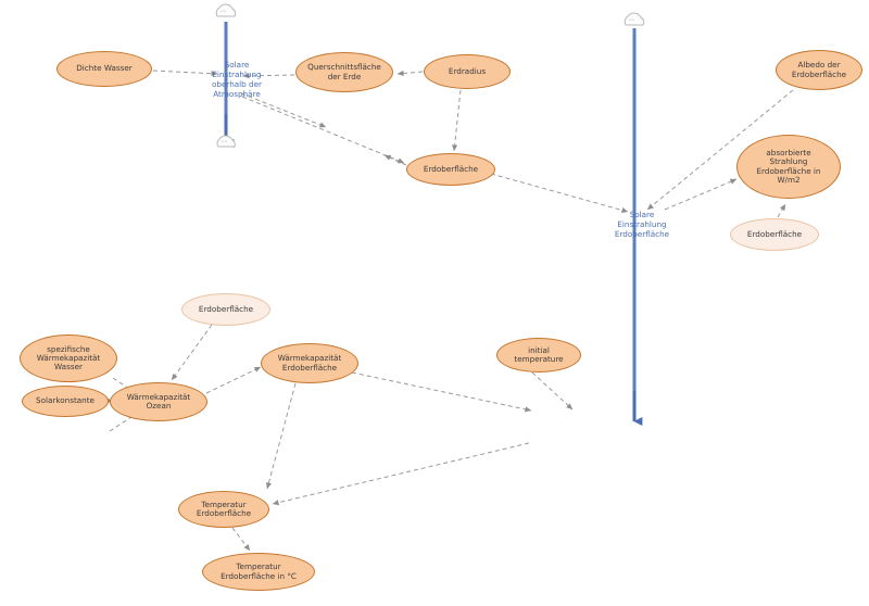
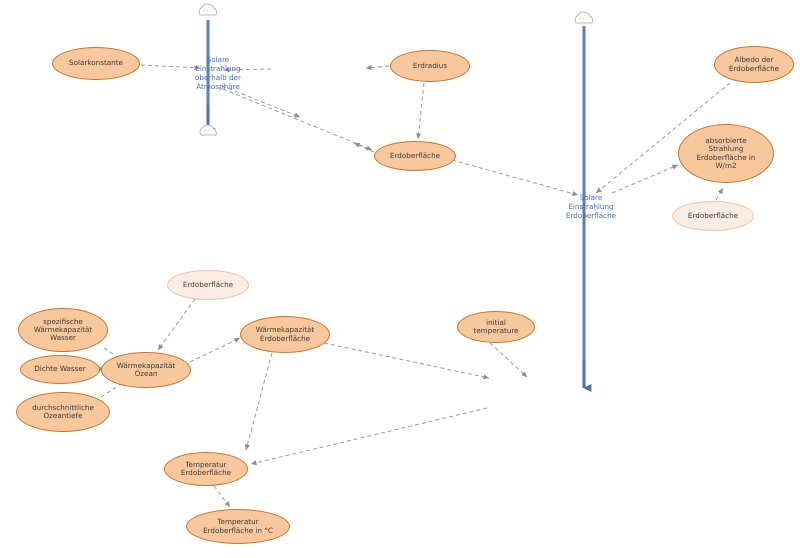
- Dichte Wasser
+ Solarkonstante
- Querschnittsfläche
- der Erde
  Erdradius
  Albedo der
  Erdoberfläche
  Erdoberfläche
  absorbierte
  Strahlung
  Erdoberfläche in
  W/m2
  Erdoberfläche
  Erdoberfläche
  spezifische
  Wärmekapazität
  Wasser
- Solarkonstante
+ Dichte Wasser
+ durchschnittliche
+ Ozeantiefe
  Wärmekapazität
  Ozean
  Wärmekapazität
  Erdoberfläche
  initial
  temperature
  Temperatur
  Erdoberfläche
  Temperatur
  Erdoberfläche in °C
  Solare
  Einstrahlung
  oberhalb der
  Atmosphäre
  Solare
  Einstrahlung
  Erdoberfläche
